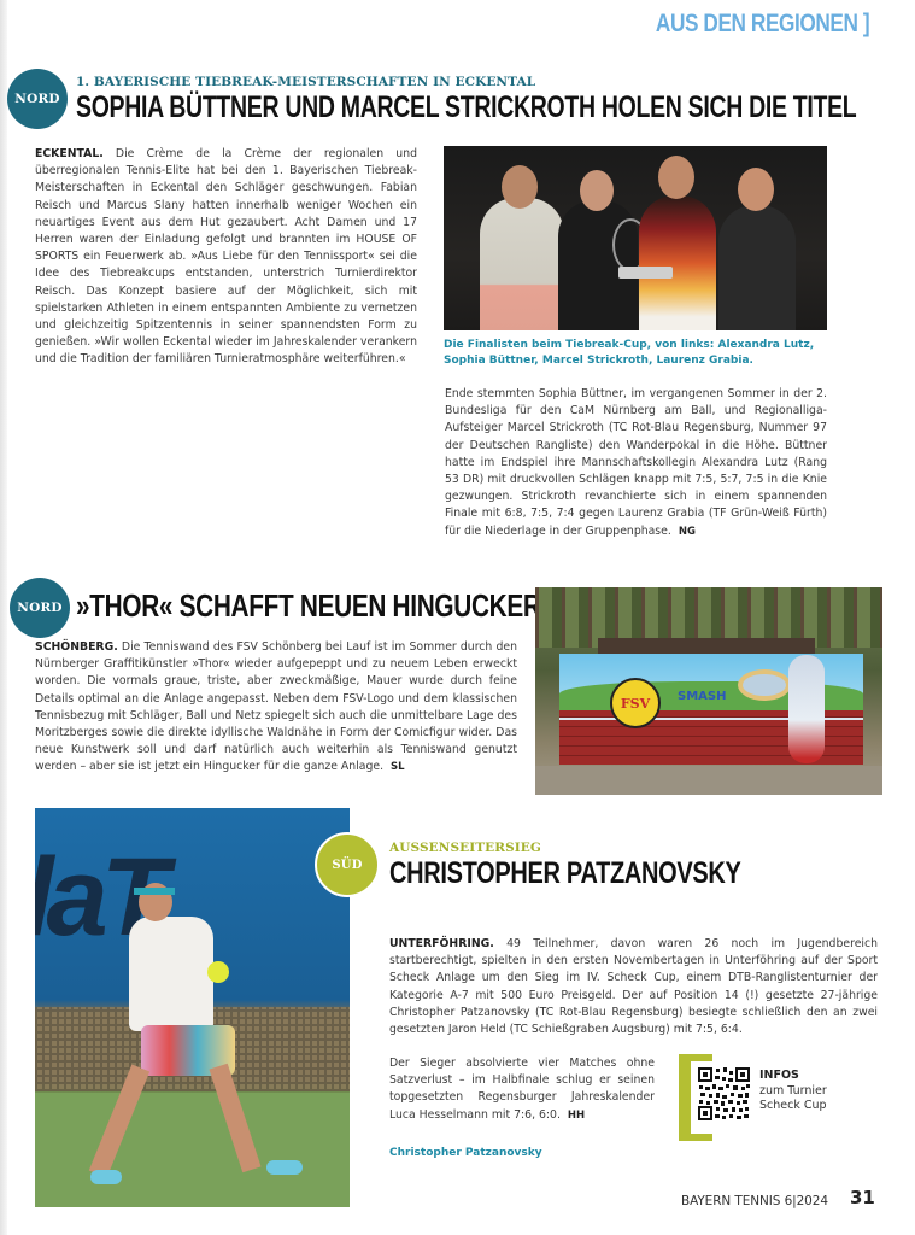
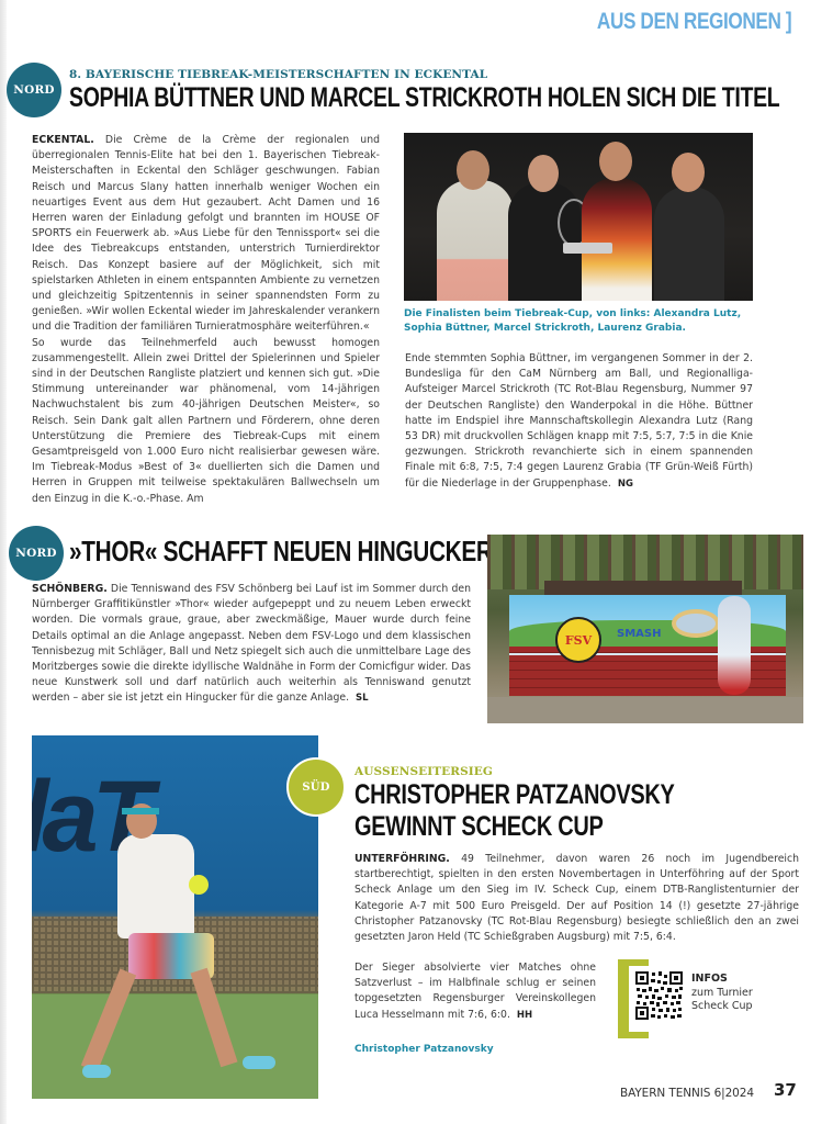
  AUS DEN REGIONEN ]
  NORD
- 1. BAYERISCHE TIEBREAK-MEISTERSCHAFTEN IN ECKENTAL
+ 8. BAYERISCHE TIEBREAK-MEISTERSCHAFTEN IN ECKENTAL
  SOPHIA BÜTTNER UND MARCEL STRICKROTH HOLEN SICH DIE TITEL
- ECKENTAL. Die Crème de la Crème der regionalen und überregionalen Tennis-Elite hat bei den 1. Bayerischen Tiebreak-Meisterschaften in Eckental den Schläger geschwungen. Fabian Reisch und Marcus Slany hatten innerhalb weniger Wochen ein neuartiges Event aus dem Hut gezaubert. Acht Damen und 17 Herren waren der Einladung gefolgt und brannten im HOUSE OF SPORTS ein Feuerwerk ab. »Aus Liebe für den Tennissport« sei die Idee des Tiebreakcups entstanden, unterstrich Turnierdirektor Reisch. Das Konzept basiere auf der Möglichkeit, sich mit spielstarken Athleten in einem entspannten Ambiente zu vernetzen und gleichzeitig Spitzentennis in seiner spannendsten Form zu genießen. »Wir wollen Eckental wieder im Jahreskalender verankern und die Tradition der familiären Turnieratmosphäre weiterführen.«
+ ECKENTAL. Die Crème de la Crème der regionalen und überregionalen Tennis-Elite hat bei den 1. Bayerischen Tiebreak-Meisterschaften in Eckental den Schläger geschwungen. Fabian Reisch und Marcus Slany hatten innerhalb weniger Wochen ein neuartiges Event aus dem Hut gezaubert. Acht Damen und 16 Herren waren der Einladung gefolgt und brannten im HOUSE OF SPORTS ein Feuerwerk ab. »Aus Liebe für den Tennissport« sei die Idee des Tiebreakcups entstanden, unterstrich Turnierdirektor Reisch. Das Konzept basiere auf der Möglichkeit, sich mit spielstarken Athleten in einem entspannten Ambiente zu vernetzen und gleichzeitig Spitzentennis in seiner spannendsten Form zu genießen. »Wir wollen Eckental wieder im Jahreskalender verankern und die Tradition der familiären Turnieratmosphäre weiterführen.«
+ So wurde das Teilnehmerfeld auch bewusst homogen zusammengestellt. Allein zwei Drittel der Spielerinnen und Spieler sind in der Deutschen Rangliste platziert und kennen sich gut. »Die Stimmung untereinander war phänomenal, vom 14-jährigen Nachwuchstalent bis zum 40-jährigen Deutschen Meister«, so Reisch. Sein Dank galt allen Partnern und Förderern, ohne deren Unterstützung die Premiere des Tiebreak-Cups mit einem Gesamtpreisgeld von 1.000 Euro nicht realisierbar gewesen wäre. Im Tiebreak-Modus »Best of 3« duellierten sich die Damen und Herren in Gruppen mit teilweise spektakulären Ballwechseln um den Einzug in die K.-o.-Phase. Am
  Die Finalisten beim Tiebreak-Cup, von links: Alexandra Lutz, Sophia Büttner, Marcel Strickroth, Laurenz Grabia.
  Ende stemmten Sophia Büttner, im vergangenen Sommer in der 2. Bundesliga für den CaM Nürnberg am Ball, und Regionalliga-Aufsteiger Marcel Strickroth (TC Rot-Blau Regensburg, Nummer 97 der Deutschen Rangliste) den Wanderpokal in die Höhe. Büttner hatte im Endspiel ihre Mannschaftskollegin Alexandra Lutz (Rang 53 DR) mit druckvollen Schlägen knapp mit 7:5, 5:7, 7:5 in die Knie gezwungen. Strickroth revanchierte sich in einem spannenden Finale mit 6:8, 7:5, 7:4 gegen Laurenz Grabia (TF Grün-Weiß Fürth) für die Niederlage in der Gruppenphase. NG
  NORD
  »THOR« SCHAFFT NEUEN HINGUCKER
- SCHÖNBERG. Die Tenniswand des FSV Schönberg bei Lauf ist im Sommer durch den Nürnberger Graffitikünstler »Thor« wieder aufgepeppt und zu neuem Leben erweckt worden. Die vormals graue, triste, aber zweckmäßige, Mauer wurde durch feine Details optimal an die Anlage angepasst. Neben dem FSV-Logo und dem klassischen Tennisbezug mit Schläger, Ball und Netz spiegelt sich auch die unmittelbare Lage des Moritzberges sowie die direkte idyllische Waldnähe in Form der Comicfigur wider. Das neue Kunstwerk soll und darf natürlich auch weiterhin als Tenniswand genutzt werden – aber sie ist jetzt ein Hingucker für die ganze Anlage. SL
+ SCHÖNBERG. Die Tenniswand des FSV Schönberg bei Lauf ist im Sommer durch den Nürnberger Graffitikünstler »Thor« wieder aufgepeppt und zu neuem Leben erweckt worden. Die vormals graue, graue, aber zweckmäßige, Mauer wurde durch feine Details optimal an die Anlage angepasst. Neben dem FSV-Logo und dem klassischen Tennisbezug mit Schläger, Ball und Netz spiegelt sich auch die unmittelbare Lage des Moritzberges sowie die direkte idyllische Waldnähe in Form der Comicfigur wider. Das neue Kunstwerk soll und darf natürlich auch weiterhin als Tenniswand genutzt werden – aber sie ist jetzt ein Hingucker für die ganze Anlage. SL
  FSV
  SMASH
  laT
  SÜD
  AUSSENSEITERSIEG
  CHRISTOPHER PATZANOVSKY
+ GEWINNT SCHECK CUP
  UNTERFÖHRING. 49 Teilnehmer, davon waren 26 noch im Jugendbereich startberechtigt, spielten in den ersten Novembertagen in Unterföhring auf der Sport Scheck Anlage um den Sieg im IV. Scheck Cup, einem DTB-Ranglistenturnier der Kategorie A-7 mit 500 Euro Preisgeld. Der auf Position 14 (!) gesetzte 27-jährige Christopher Patzanovsky (TC Rot-Blau Regensburg) besiegte schließlich den an zwei gesetzten Jaron Held (TC Schießgraben Augsburg) mit 7:5, 6:4.
- Der Sieger absolvierte vier Matches ohne Satzverlust – im Halbfinale schlug er seinen topgesetzten Regensburger Jahreskalender Luca Hesselmann mit 7:6, 6:0. HH
+ Der Sieger absolvierte vier Matches ohne Satzverlust – im Halbfinale schlug er seinen topgesetzten Regensburger Vereinskollegen Luca Hesselmann mit 7:6, 6:0. HH
  Christopher Patzanovsky
  INFOS
  zum Turnier
  Scheck Cup
  BAYERN TENNIS 6|2024
- 31
+ 37
